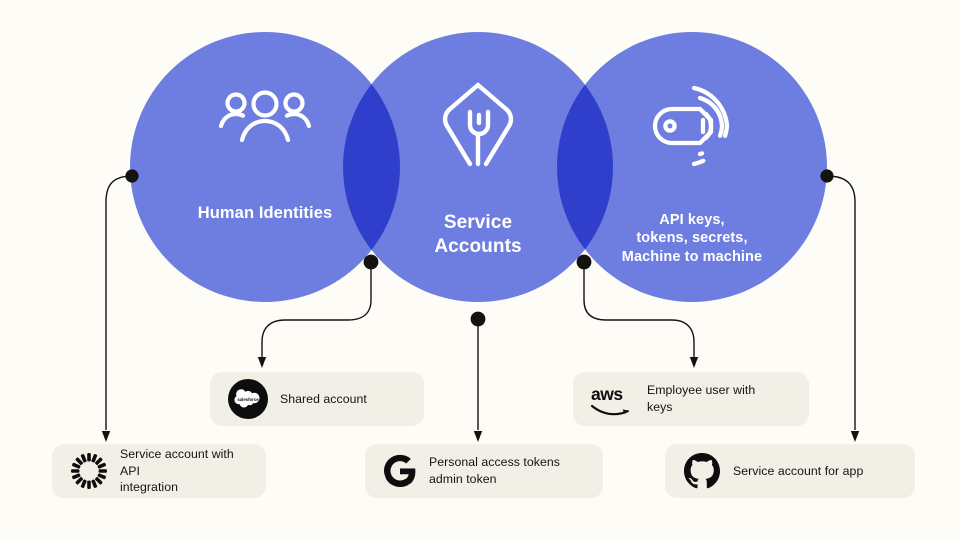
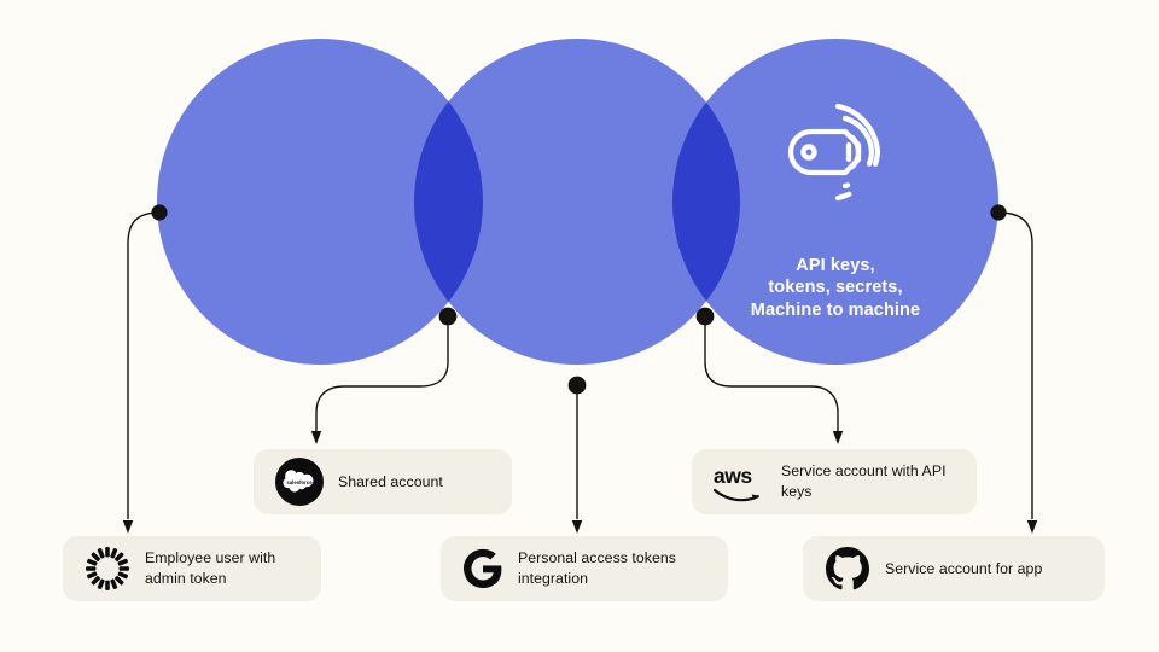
- Human Identities
- Service
- Accounts
  API keys,
  tokens, secrets,
  Machine to machine
  Shared account
  aws
- Employee user with
+ Service account with API
  keys
- Service account with API
+ Employee user with
- integration
+ admin token
  Personal access tokens
- admin token
+ integration
  Service account for app
